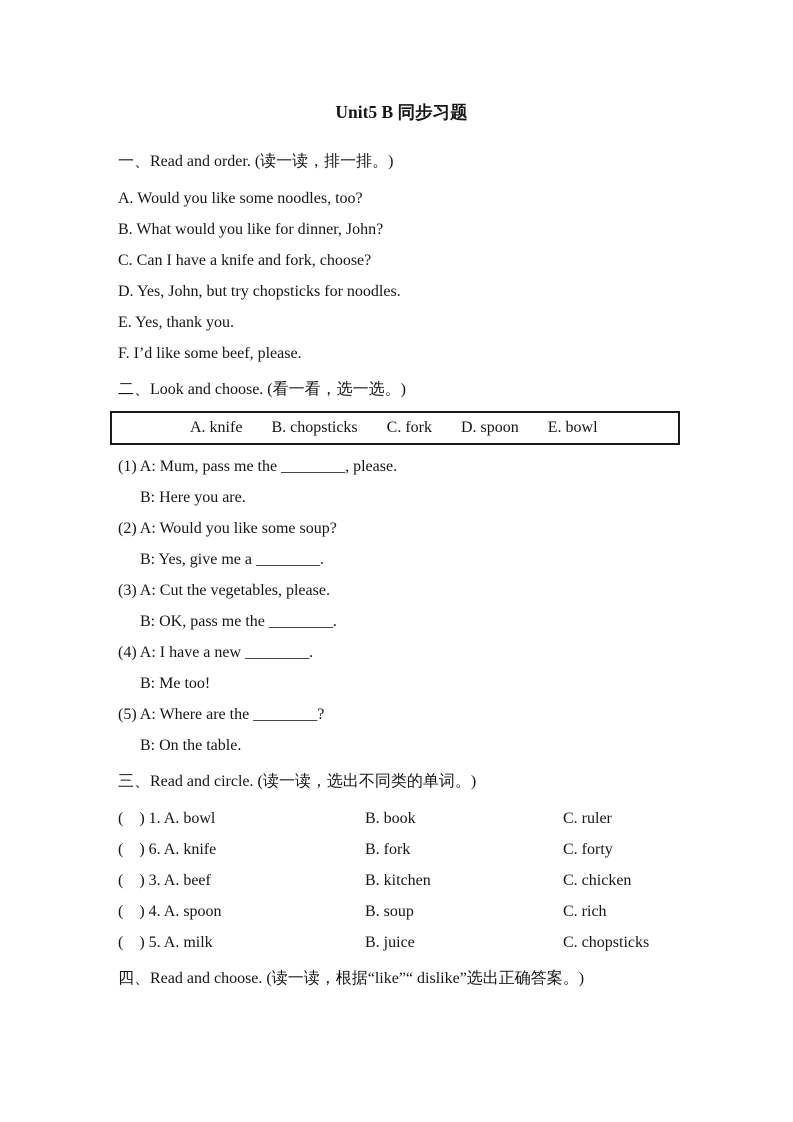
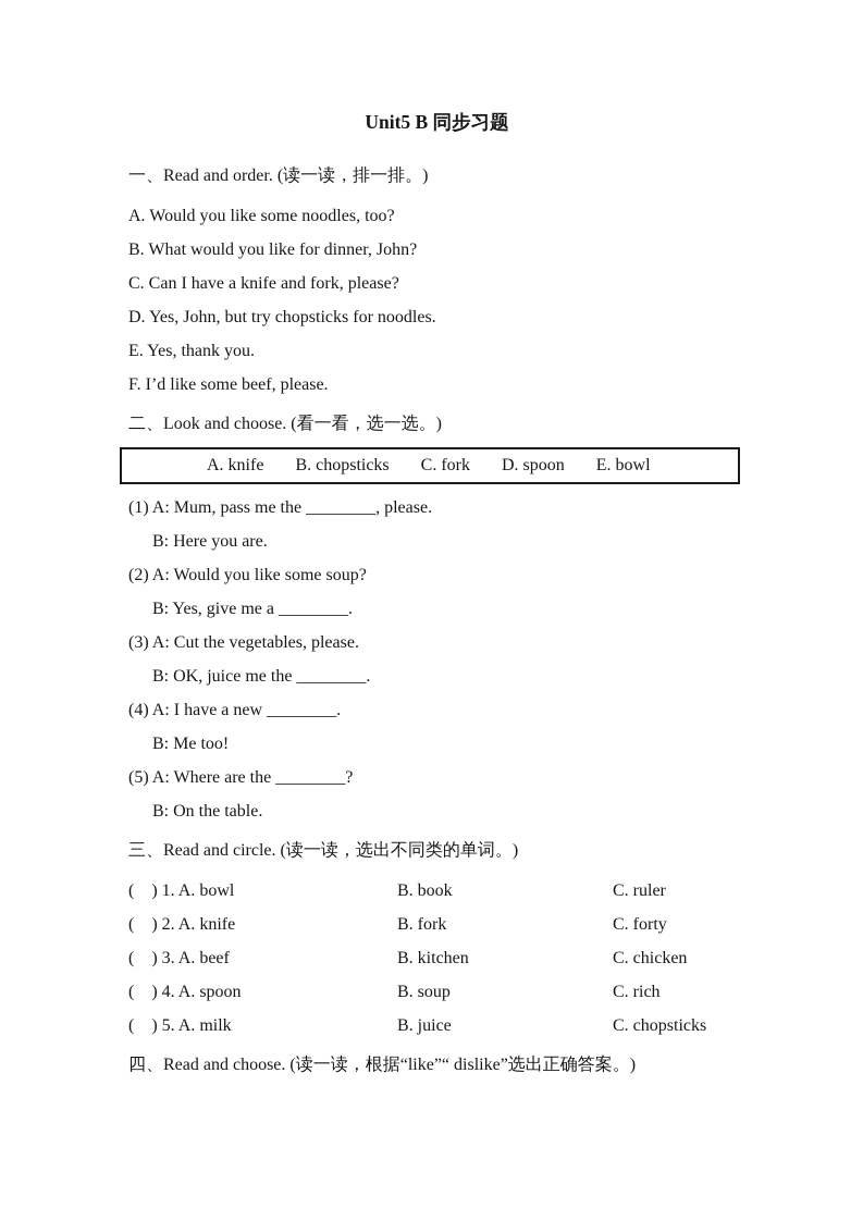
  Unit5 B 同步习题
  一、Read and order. (读一读，排一排。)
  A. Would you like some noodles, too?
  B. What would you like for dinner, John?
- C. Can I have a knife and fork, choose?
+ C. Can I have a knife and fork, please?
  D. Yes, John, but try chopsticks for noodles.
  E. Yes, thank you.
  F. I’d like some beef, please.
  二、Look and choose. (看一看，选一选。)
  A. knife
  B. chopsticks
  C. fork
  D. spoon
  E. bowl
  (1) A: Mum, pass me the ________, please.
  B: Here you are.
  (2) A: Would you like some soup?
  B: Yes, give me a ________.
  (3) A: Cut the vegetables, please.
- B: OK, pass me the ________.
+ B: OK, juice me the ________.
  (4) A: I have a new ________.
  B: Me too!
  (5) A: Where are the ________?
  B: On the table.
  三、Read and circle. (读一读，选出不同类的单词。)
  ( ) 1. A. bowl
  B. book
  C. ruler
- ( ) 6. A. knife
+ ( ) 2. A. knife
  B. fork
  C. forty
  ( ) 3. A. beef
  B. kitchen
  C. chicken
  ( ) 4. A. spoon
  B. soup
  C. rich
  ( ) 5. A. milk
  B. juice
  C. chopsticks
  四、Read and choose. (读一读，根据“like”“ dislike”选出正确答案。)
